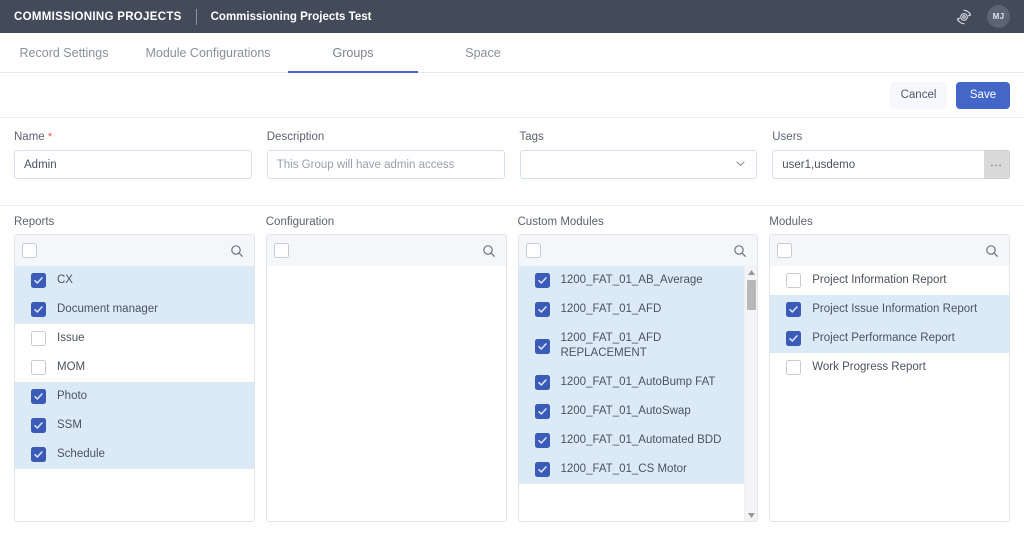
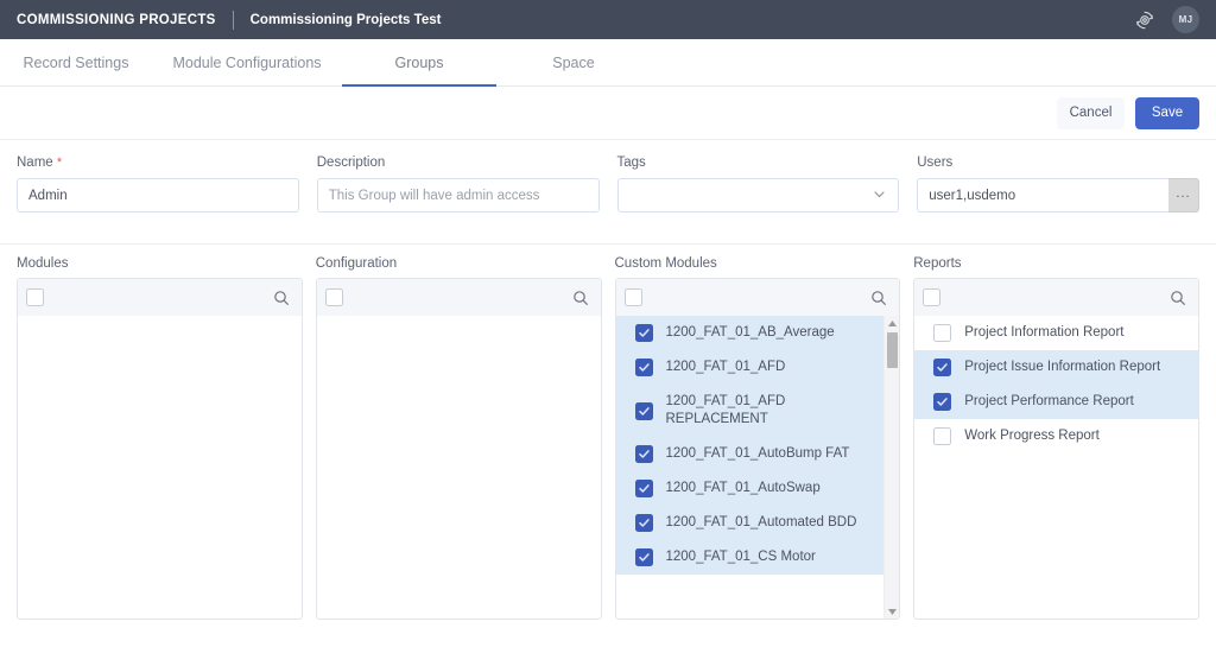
  COMMISSIONING PROJECTS
  Commissioning Projects Test
  MJ
  Record Settings
  Module Configurations
  Groups
  Space
  Cancel
  Save
  Name *
  Admin
  Description
  This Group will have admin access
  Tags
  Users
  user1,usdemo
  ...
- Reports
+ Modules
- CX
- Document manager
- Issue
- MOM
- Photo
- SSM
- Schedule
  Configuration
  Custom Modules
  1200_FAT_01_AB_Average
  1200_FAT_01_AFD
  1200_FAT_01_AFD REPLACEMENT
  1200_FAT_01_AutoBump FAT
  1200_FAT_01_AutoSwap
  1200_FAT_01_Automated BDD
  1200_FAT_01_CS Motor
- Modules
+ Reports
  Project Information Report
  Project Issue Information Report
  Project Performance Report
  Work Progress Report
